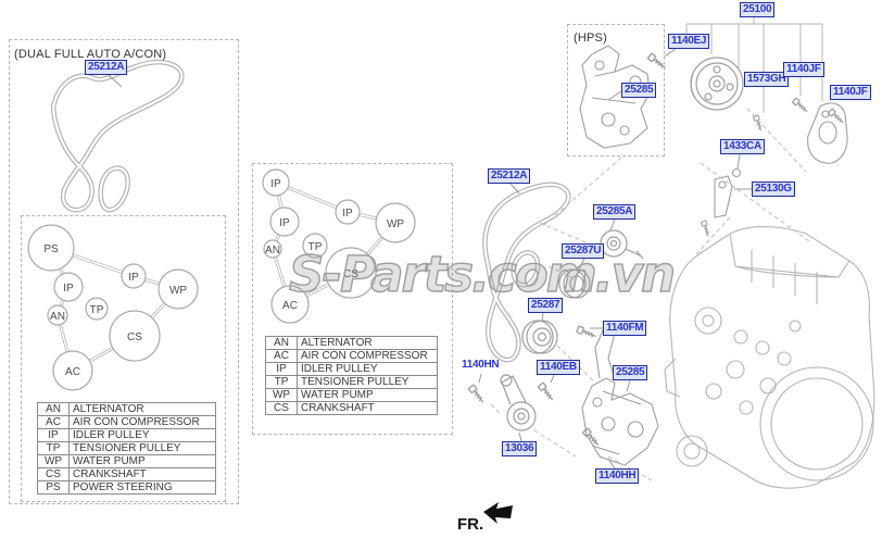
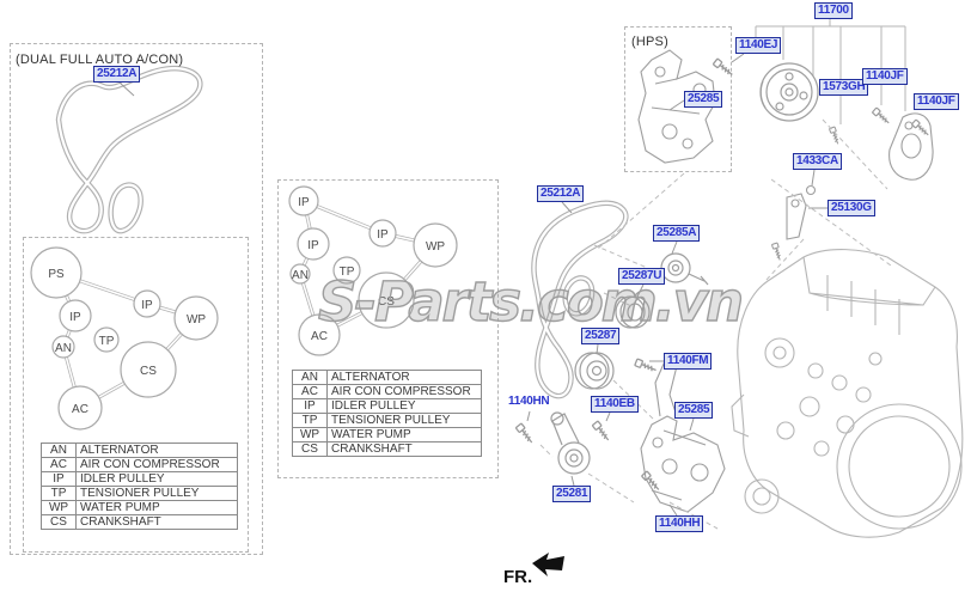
  PS
  IP
  WP
  IP
  AN
  TP
  CS
  AC
  IP
  IP
  WP
  IP
  AN
  TP
  CS
  AC
  (DUAL FULL AUTO A/CON)
  (HPS)
  S-Parts.com.vn
  FR.
  25212A
  25212A
  25285A
  25287U
  25287
  1140FM
  1140HN
  1140EB
  25285
- 13036
+ 25281
  1140HH
  25285
- 25100
+ 11700
  1140EJ
  1573GH
  1140JF
  1140JF
  1433CA
  25130G
  AN	ALTERNATOR
  AC	AIR CON COMPRESSOR
  IP	IDLER PULLEY
  TP	TENSIONER PULLEY
  WP	WATER PUMP
  CS	CRANKSHAFT
- PS	POWER STEERING
  AN	ALTERNATOR
  AC	AIR CON COMPRESSOR
  IP	IDLER PULLEY
  TP	TENSIONER PULLEY
  WP	WATER PUMP
  CS	CRANKSHAFT
